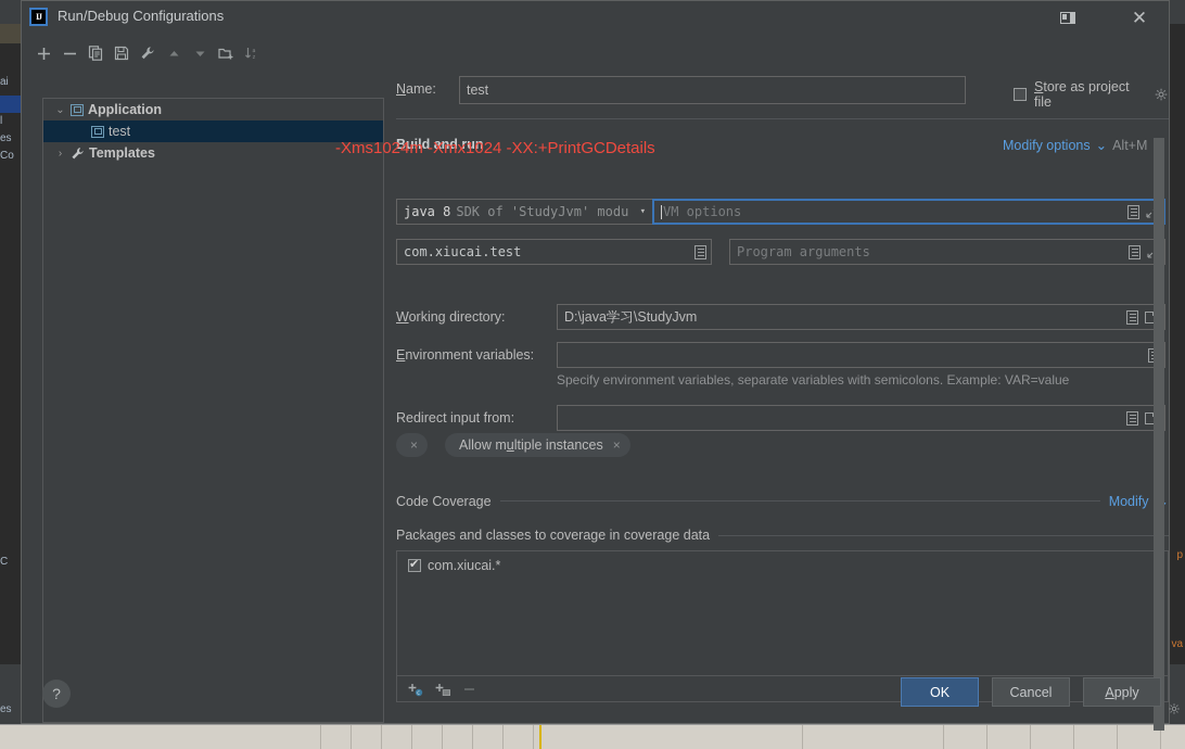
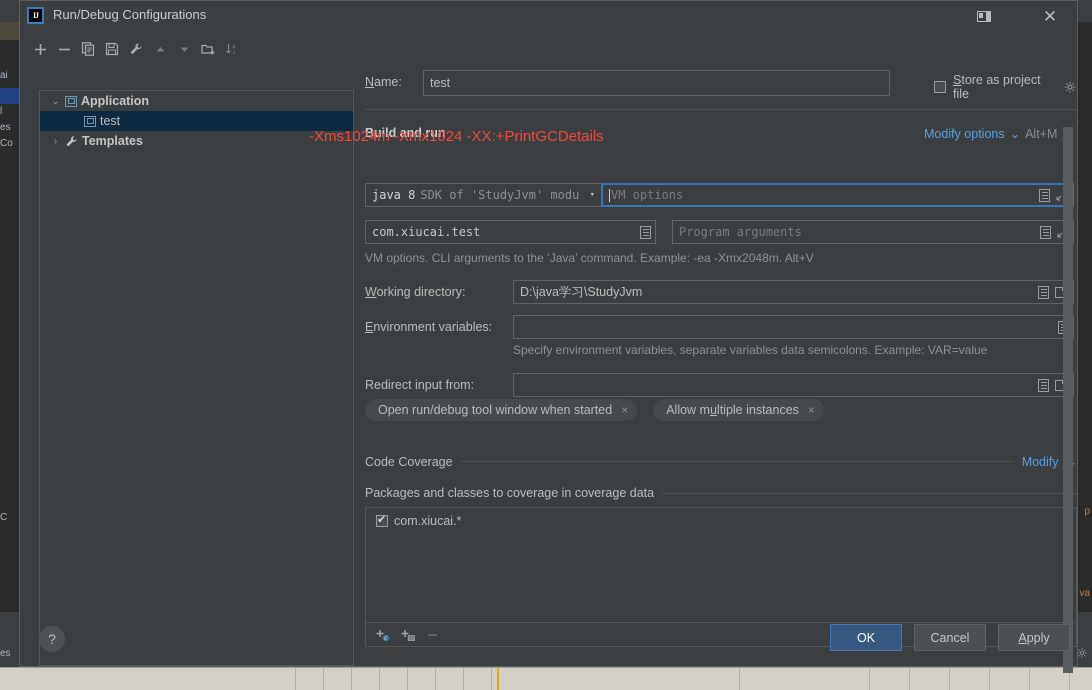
  ai
  l
  es
  Co
  C
  es
  p
  va
  IJ
  Run/Debug Configurations
  ✕
  ⌄
  Application
  test
  ›
  Templates
  Name:
  test
  Store as project file
  Build and run
  Modify options
  ⌄
  Alt+M
  java 8
  SDK of 'StudyJvm' modu
  ▾
  VM options
  com.xiucai.test
  Program arguments
+ VM options. CLI arguments to the ‘Java’ command. Example: -ea -Xmx2048m. Alt+V
  Working directory:
  D:\java学习\StudyJvm
  Environment variables:
- Specify environment variables, separate variables with semicolons. Example: VAR=value
+ Specify environment variables, separate variables data semicolons. Example: VAR=value
  Redirect input from:
+ Open run/debug tool window when started
  ×
  Allow multiple instances
  ×
  Code Coverage
  Modify
  Packages and classes to coverage in coverage data
  com.xiucai.*
  -Xms1024m -Xmx1024 -XX:+PrintGCDetails
  ?
  OK
  Cancel
  A
  pply
